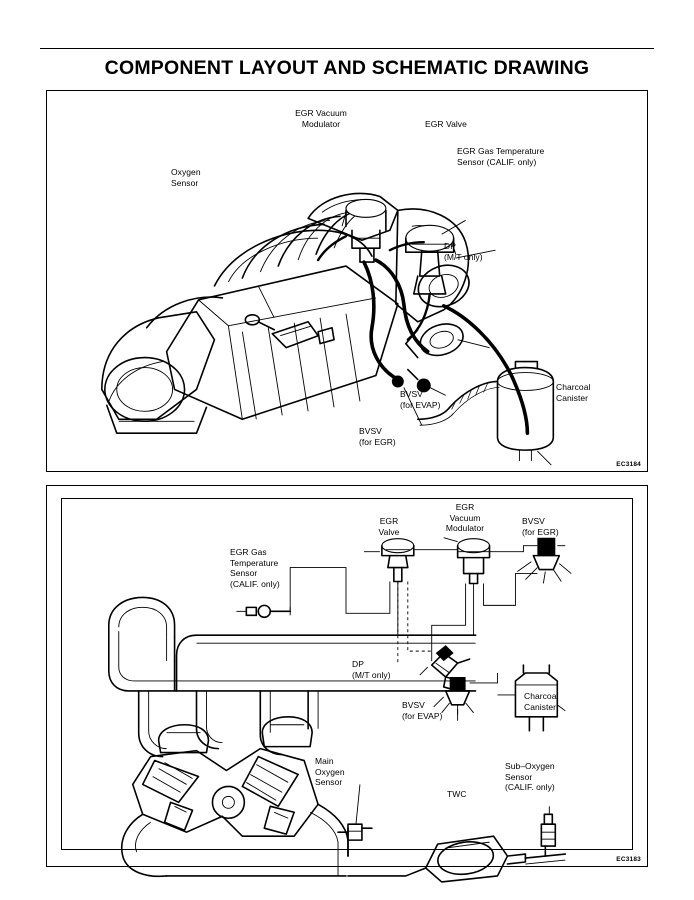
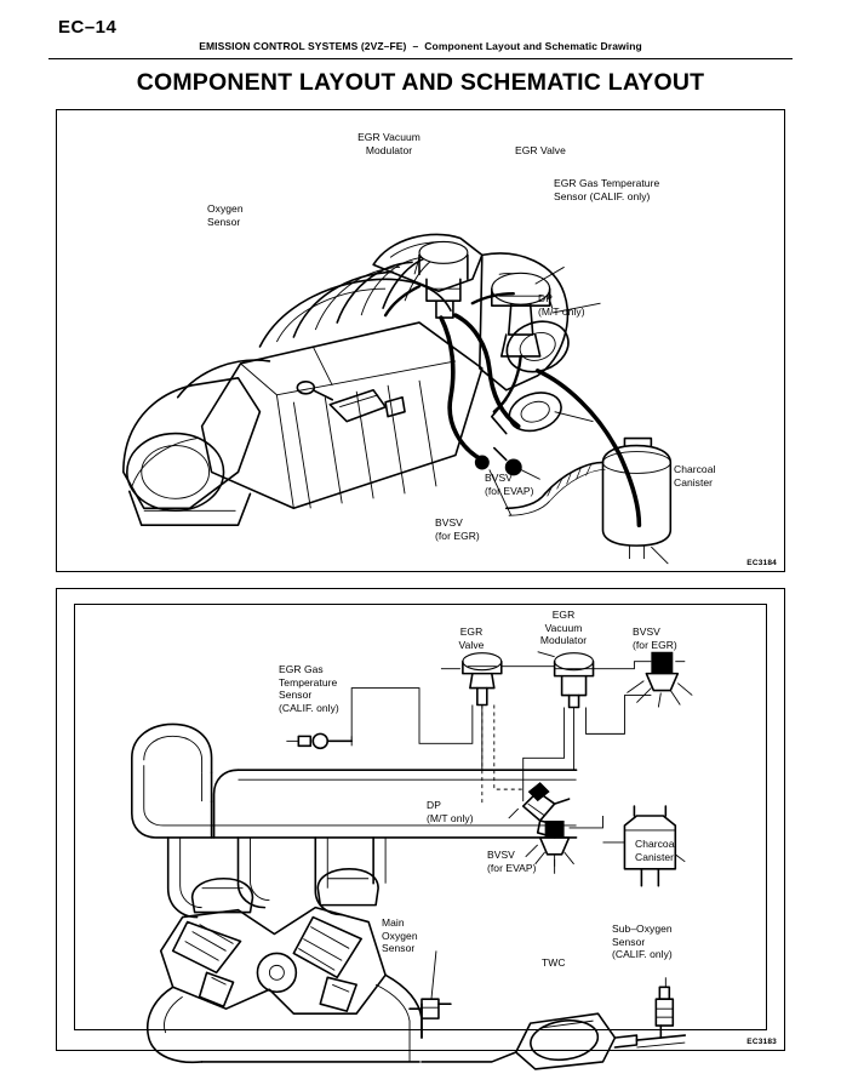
+ EC–14
+ EMISSION CONTROL SYSTEMS (2VZ–FE) – Component Layout and Schematic Drawing
- COMPONENT LAYOUT AND SCHEMATIC DRAWING
+ COMPONENT LAYOUT AND SCHEMATIC LAYOUT
  EGR Vacuum
  Modulator
  EGR Valve
  EGR Gas Temperature
  Sensor (CALIF. only)
  Oxygen
  Sensor
  DP
  (M/T only)
  BVSV
  (for EVAP)
  BVSV
  (for EGR)
  Charcoal
  Canister
  EGR
  Valve
  EGR
  Vacuum
  Modulator
  BVSV
  (for EGR)
  EGR Gas
  Temperature
  Sensor
  (CALIF. only)
  DP
  (M/T only)
  BVSV
  (for EVAP)
  Charcoal
  Canister
  Main
  Oxygen
  Sensor
  TWC
  Sub–Oxygen
  Sensor
  (CALIF. only)
